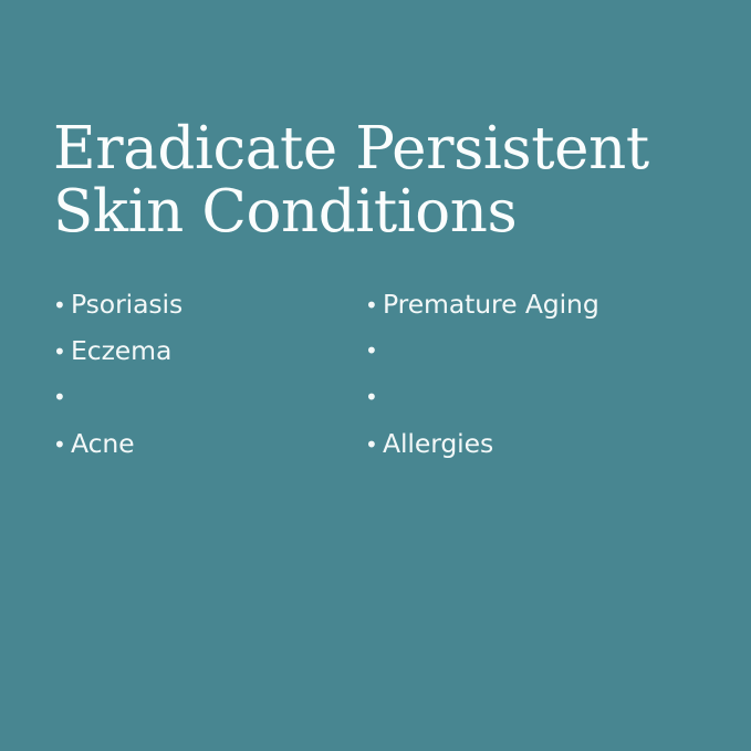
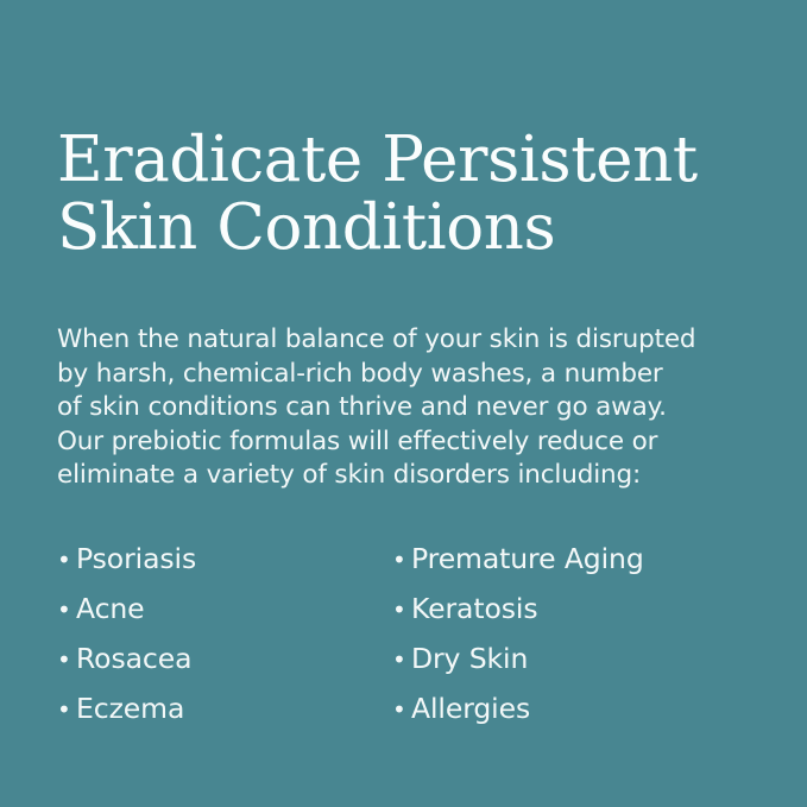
  Eradicate Persistent
  Skin Conditions
+ When the natural balance of your skin is disrupted
+ by harsh, chemical-rich body washes, a number
+ of skin conditions can thrive and never go away.
+ Our prebiotic formulas will effectively reduce or
+ eliminate a variety of skin disorders including:
  •
  Psoriasis
  •
- Eczema
+ Acne
  •
+ Rosacea
  •
- Acne
+ Eczema
  •
  Premature Aging
  •
+ Keratosis
  •
+ Dry Skin
  •
  Allergies
